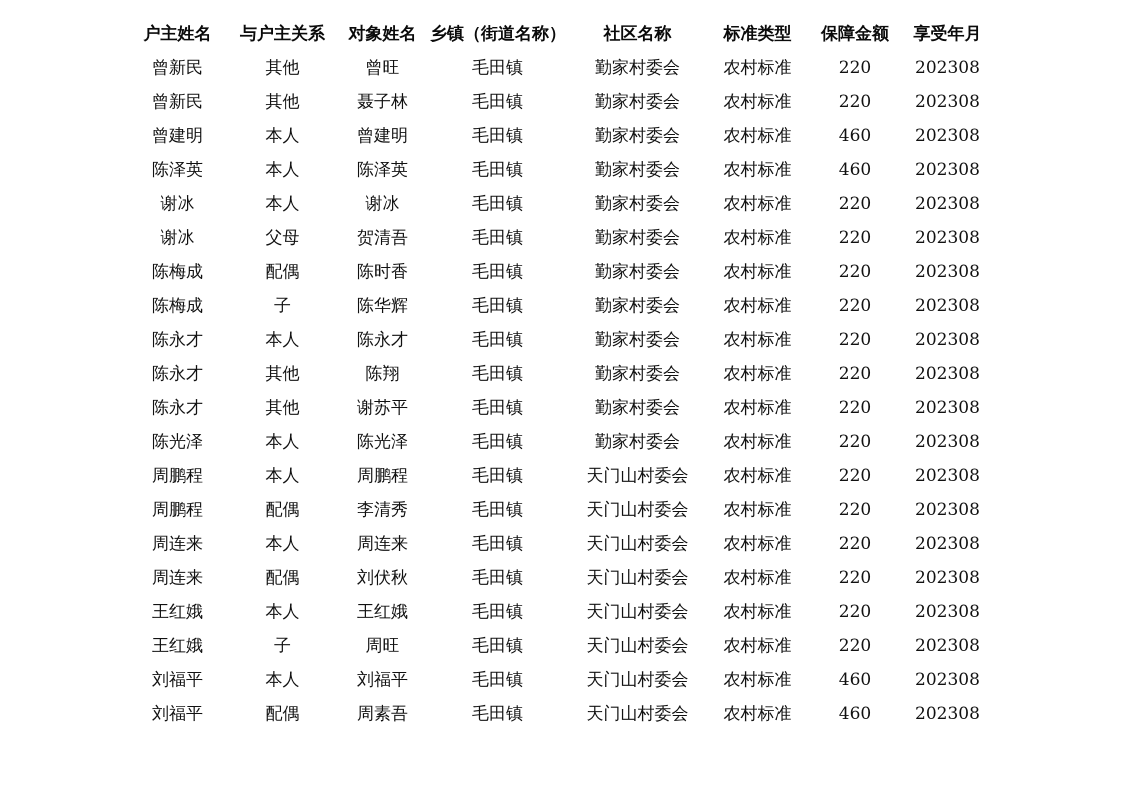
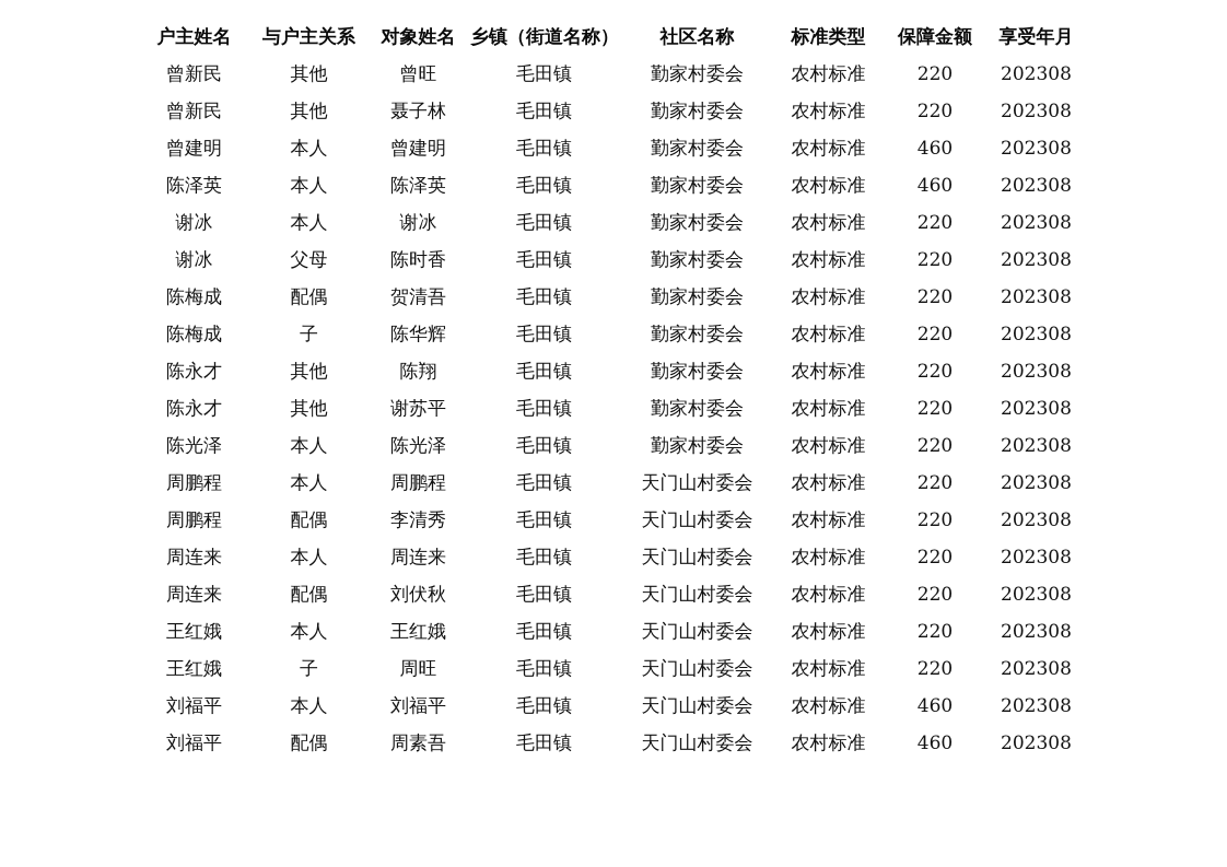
  户主姓名	与户主关系	对象姓名	乡镇（街道名称）	社区名称	标准类型	保障金额	享受年月
  曾新民	其他	曾旺	毛田镇	勤家村委会	农村标准	220	202308
  曾新民	其他	聂子林	毛田镇	勤家村委会	农村标准	220	202308
  曾建明	本人	曾建明	毛田镇	勤家村委会	农村标准	460	202308
  陈泽英	本人	陈泽英	毛田镇	勤家村委会	农村标准	460	202308
  谢冰	本人	谢冰	毛田镇	勤家村委会	农村标准	220	202308
- 谢冰	父母	贺清吾	毛田镇	勤家村委会	农村标准	220	202308
+ 谢冰	父母	陈时香	毛田镇	勤家村委会	农村标准	220	202308
- 陈梅成	配偶	陈时香	毛田镇	勤家村委会	农村标准	220	202308
+ 陈梅成	配偶	贺清吾	毛田镇	勤家村委会	农村标准	220	202308
  陈梅成	子	陈华辉	毛田镇	勤家村委会	农村标准	220	202308
- 陈永才	本人	陈永才	毛田镇	勤家村委会	农村标准	220	202308
  陈永才	其他	陈翔	毛田镇	勤家村委会	农村标准	220	202308
  陈永才	其他	谢苏平	毛田镇	勤家村委会	农村标准	220	202308
  陈光泽	本人	陈光泽	毛田镇	勤家村委会	农村标准	220	202308
  周鹏程	本人	周鹏程	毛田镇	天门山村委会	农村标准	220	202308
  周鹏程	配偶	李清秀	毛田镇	天门山村委会	农村标准	220	202308
  周连来	本人	周连来	毛田镇	天门山村委会	农村标准	220	202308
  周连来	配偶	刘伏秋	毛田镇	天门山村委会	农村标准	220	202308
  王红娥	本人	王红娥	毛田镇	天门山村委会	农村标准	220	202308
  王红娥	子	周旺	毛田镇	天门山村委会	农村标准	220	202308
  刘福平	本人	刘福平	毛田镇	天门山村委会	农村标准	460	202308
  刘福平	配偶	周素吾	毛田镇	天门山村委会	农村标准	460	202308
